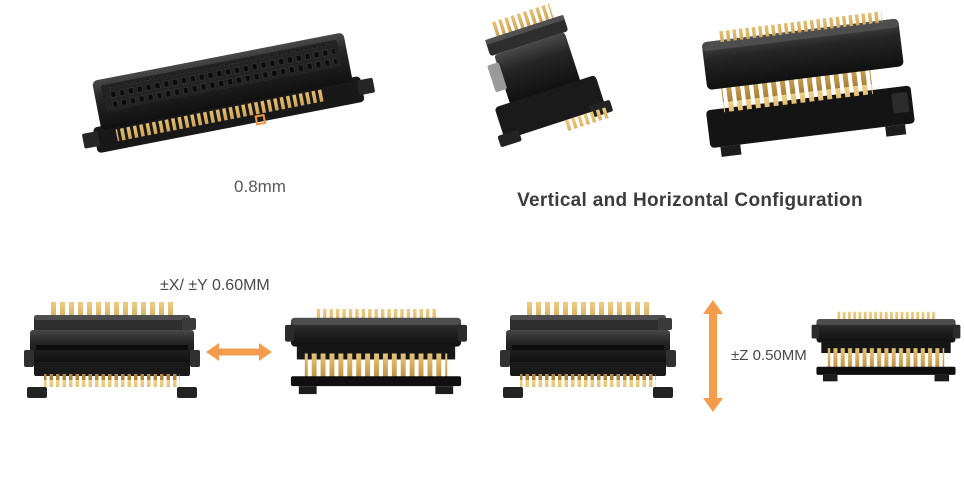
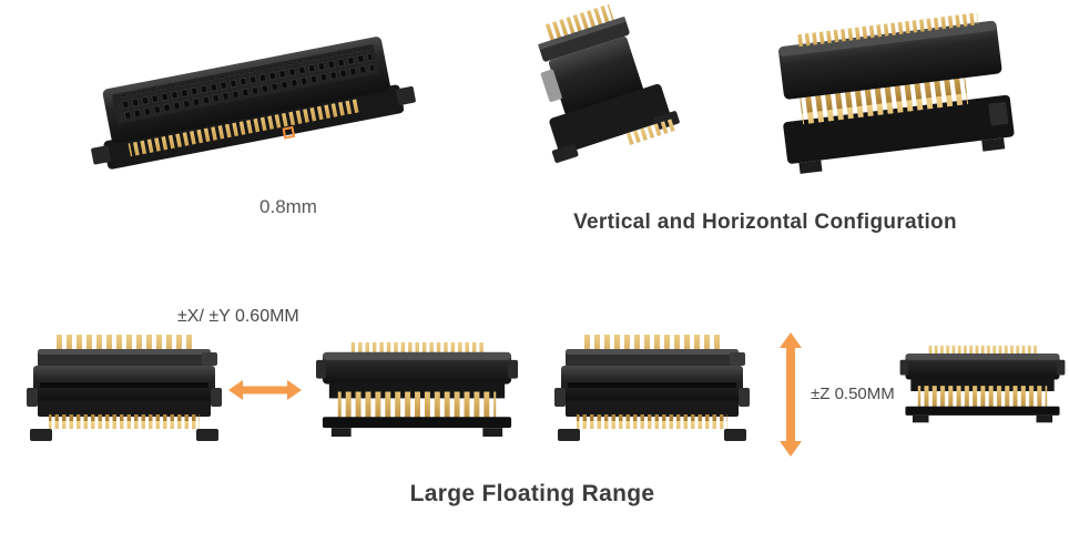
  0.8mm
  Vertical and Horizontal Configuration
  ±X/ ±Y 0.60MM
  ±Z 0.50MM
+ Large Floating Range
